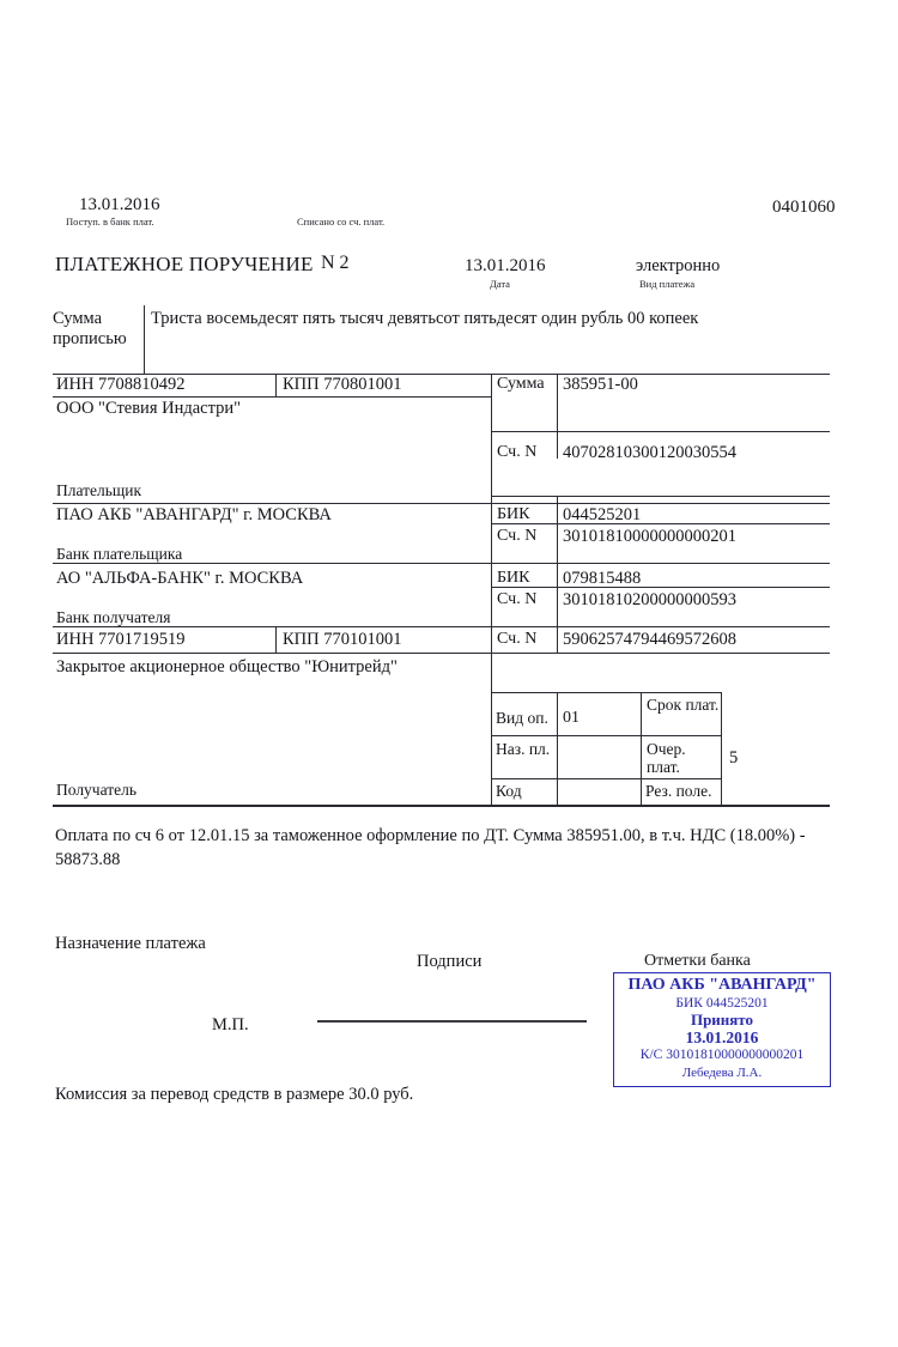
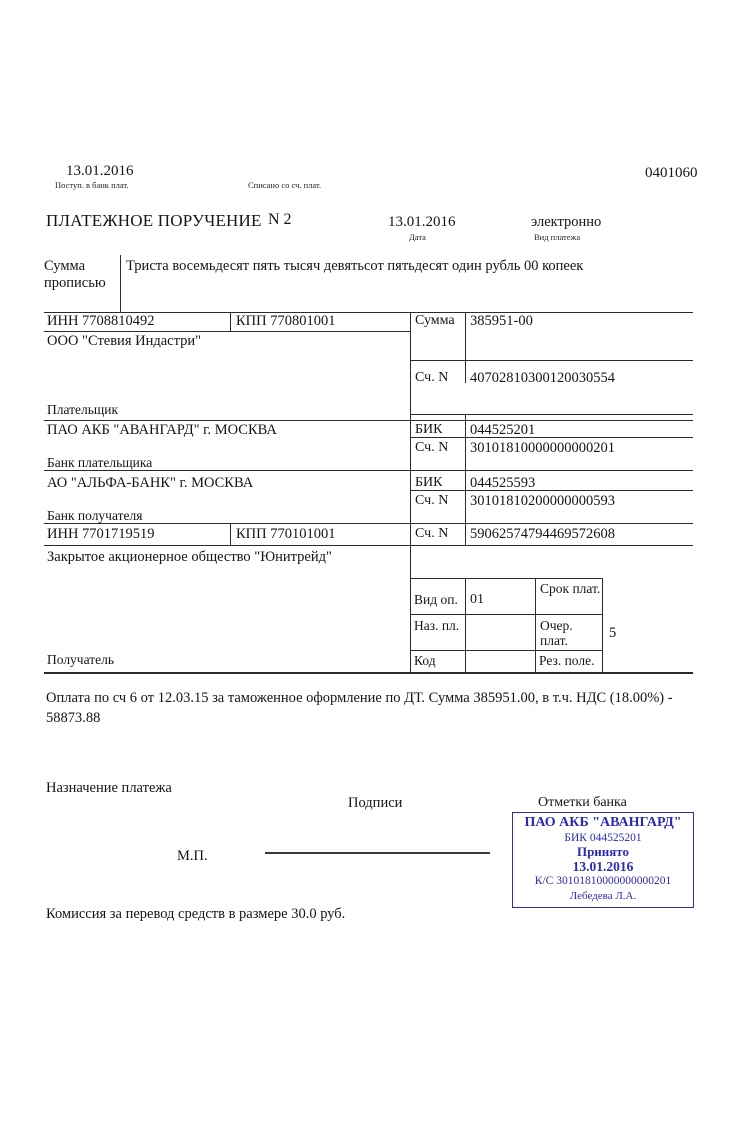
  13.01.2016
  Поступ. в банк плат.
  Списано со сч. плат.
  0401060
  ПЛАТЕЖНОЕ ПОРУЧЕНИЕ
  N 2
  13.01.2016
  Дата
  электронно
  Вид платежа
  Сумма
  прописью
  Триста восемьдесят пять тысяч девятьсот пятьдесят один рубль 00 копеек
  ИНН 7708810492
  КПП 770801001
  ООО "Стевия Индастри"
  Плательщик
  ПАО АКБ "АВАНГАРД" г. МОСКВА
  Банк плательщика
  АО "АЛЬФА-БАНК" г. МОСКВА
  Банк получателя
  ИНН 7701719519
  КПП 770101001
  Закрытое акционерное общество "Юнитрейд"
  Получатель
  Сумма
  385951-00
  Сч. N
  40702810300120030554
  БИК
  044525201
  Сч. N
  30101810000000000201
  БИК
- 079815488
+ 044525593
  Сч. N
  30101810200000000593
  Сч. N
  59062574794469572608
  Вид оп.
  01
  Наз. пл.
  Код
  Срок плат.
  Очер. плат.
  5
  Рез. поле.
- Оплата по сч 6 от 12.01.15 за таможенное оформление по ДТ. Сумма 385951.00, в т.ч. НДС (18.00%) - 58873.88
+ Оплата по сч 6 от 12.03.15 за таможенное оформление по ДТ. Сумма 385951.00, в т.ч. НДС (18.00%) - 58873.88
  Назначение платежа
  Подписи
  М.П.
  Комиссия за перевод средств в размере 30.0 руб.
  Отметки банка
  ПАО АКБ "АВАНГАРД"
  БИК 044525201
  Принято
  13.01.2016
  К/С 30101810000000000201
  Лебедева Л.А.
